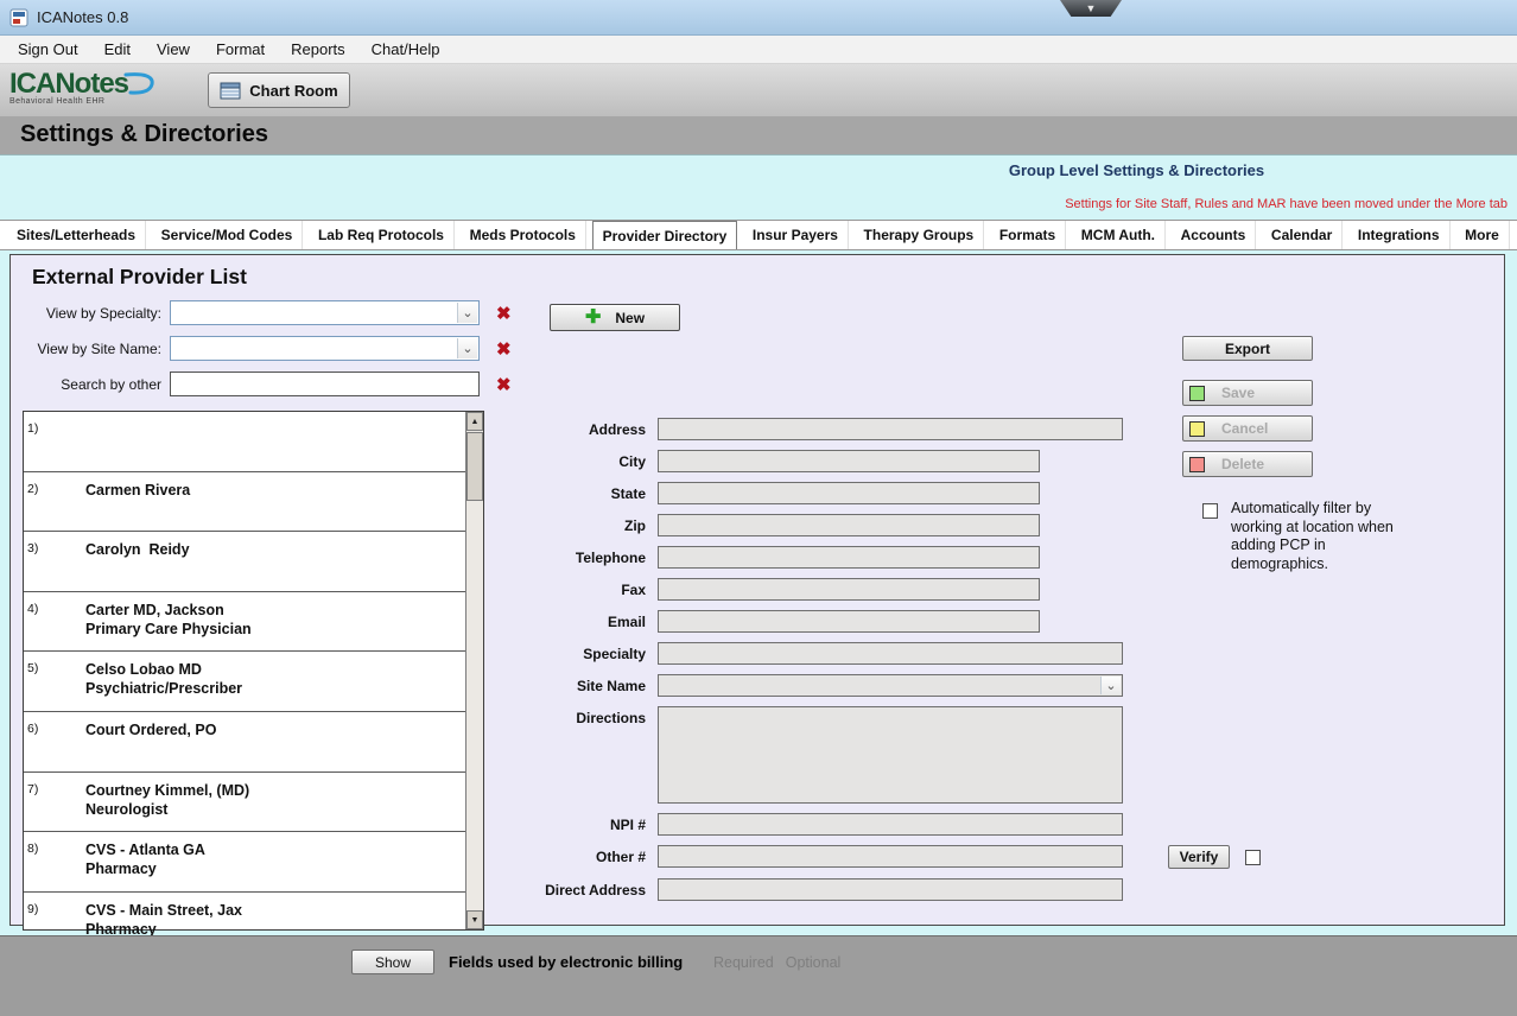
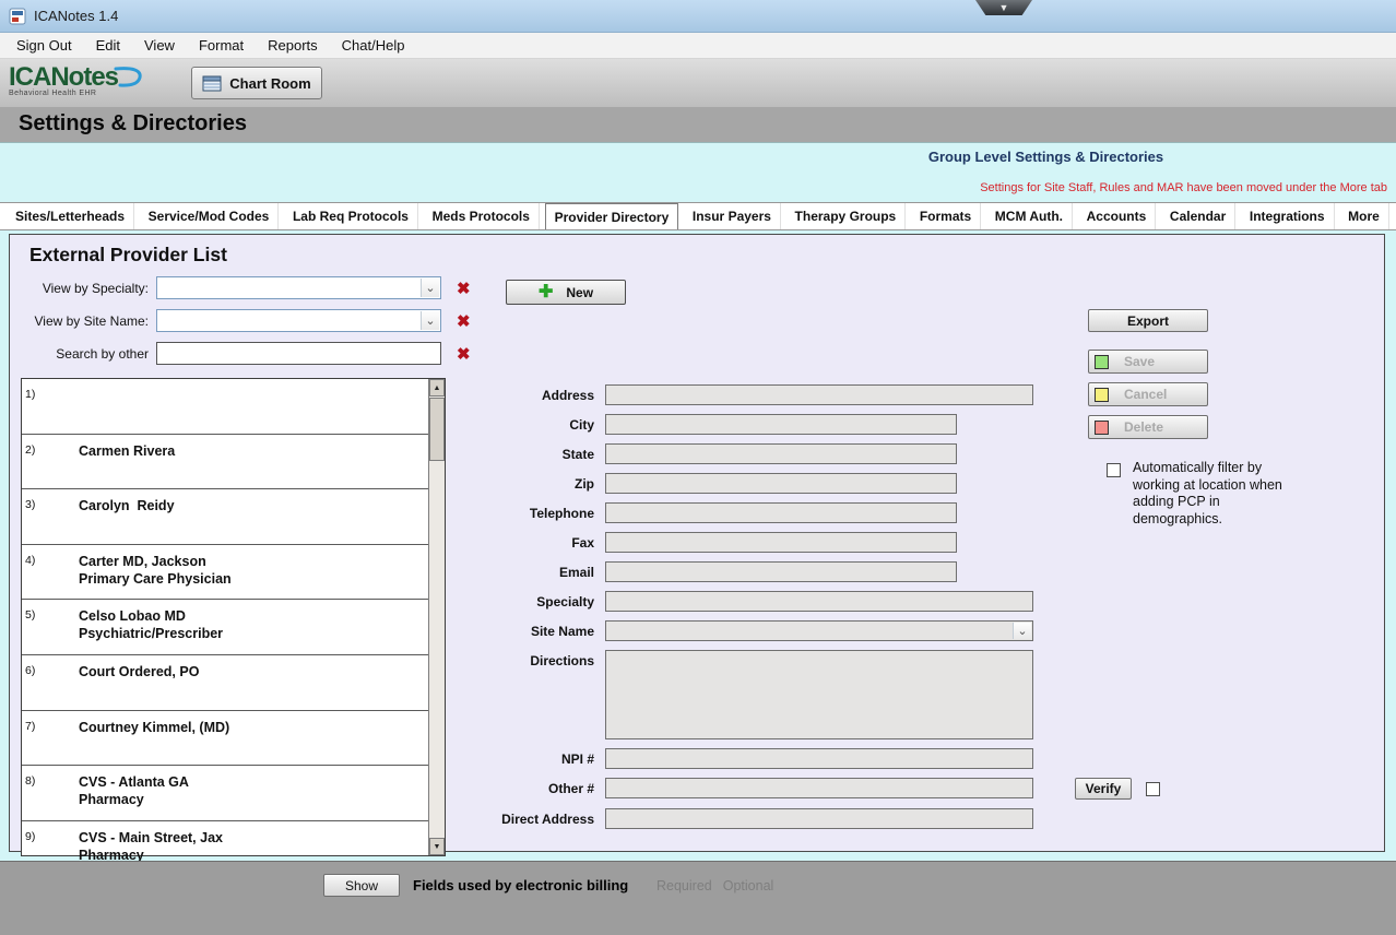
- ICANotes 0.8
+ ICANotes 1.4
  ▼
  Sign Out
  Edit
  View
  Format
  Reports
  Chat/Help
  ICANotes
  Chart Room
  Settings & Directories
  Group Level Settings & Directories
  Settings for Site Staff, Rules and MAR have been moved under the More tab
  Sites/Letterheads
  Service/Mod Codes
  Lab Req Protocols
  Meds Protocols
  Provider Directory
  Insur Payers
  Therapy Groups
  Formats
  MCM Auth.
  Accounts
  Calendar
  Integrations
  More
  External Provider List
  View by Specialty:
  ⌄
  ✖
  View by Site Name:
  ⌄
  ✖
  Search by other
  ✖
  ✚
  New
  Export
  Save
  Cancel
  Delete
  Automatically filter by working at location when adding PCP in demographics.
  1)
  2)
  Carmen Rivera
  3)
  Carolyn Reidy
  4)
  Carter MD, Jackson
  Primary Care Physician
  5)
  Celso Lobao MD
  Psychiatric/Prescriber
  6)
  Court Ordered, PO
  7)
  Courtney Kimmel, (MD)
- Neurologist
  8)
  CVS - Atlanta GA
  Pharmacy
  9)
  CVS - Main Street, Jax
  Pharmacy
  Address
  City
  State
  Zip
  Telephone
  Fax
  Email
  Specialty
  Site Name
  ⌄
  Directions
  NPI #
  Other #
  Verify
  Direct Address
  Show
  Fields used by electronic billing
  Required Optional
